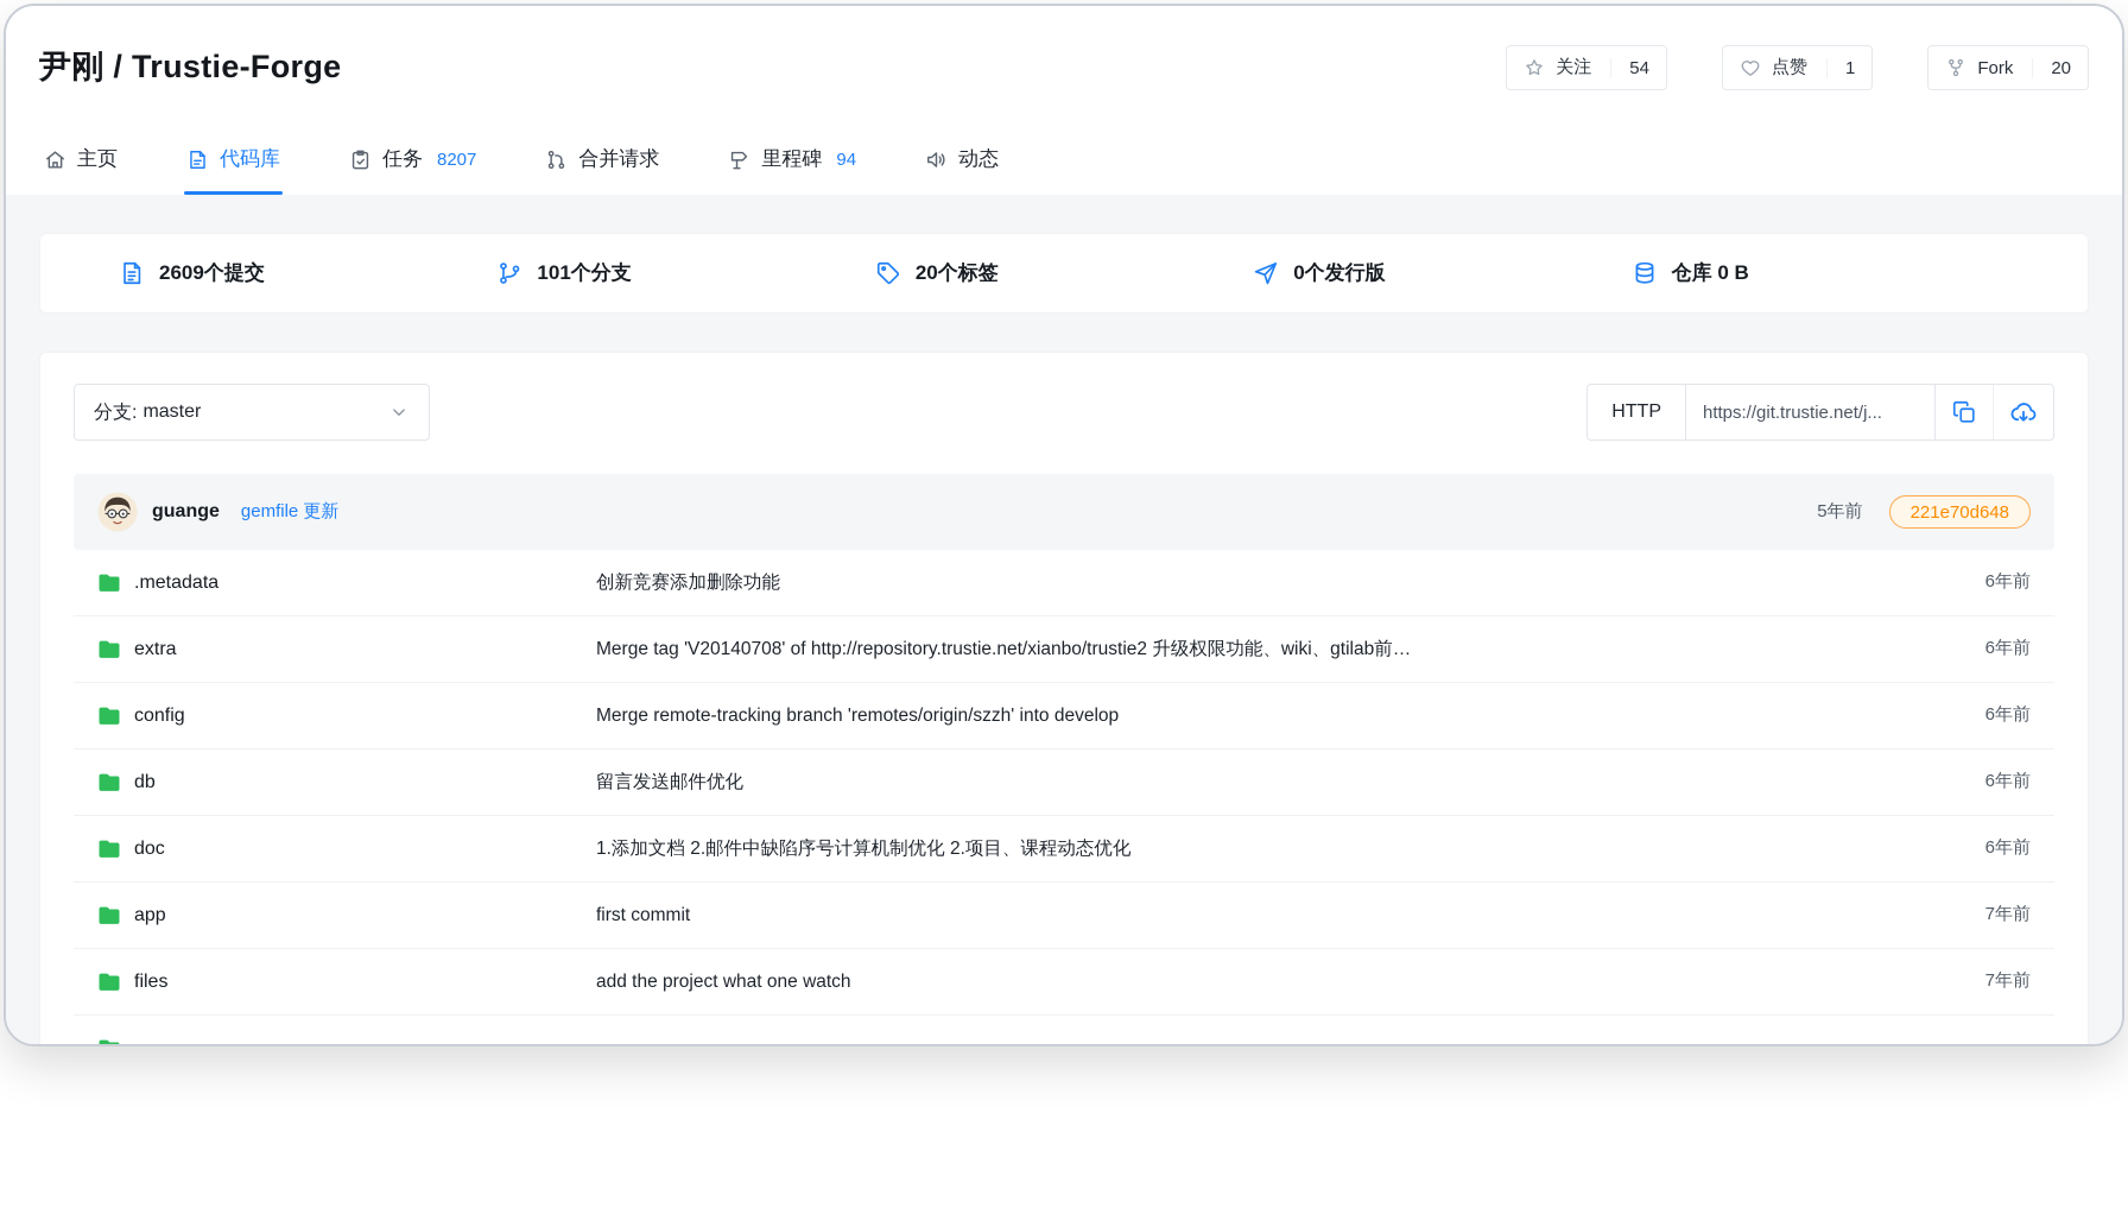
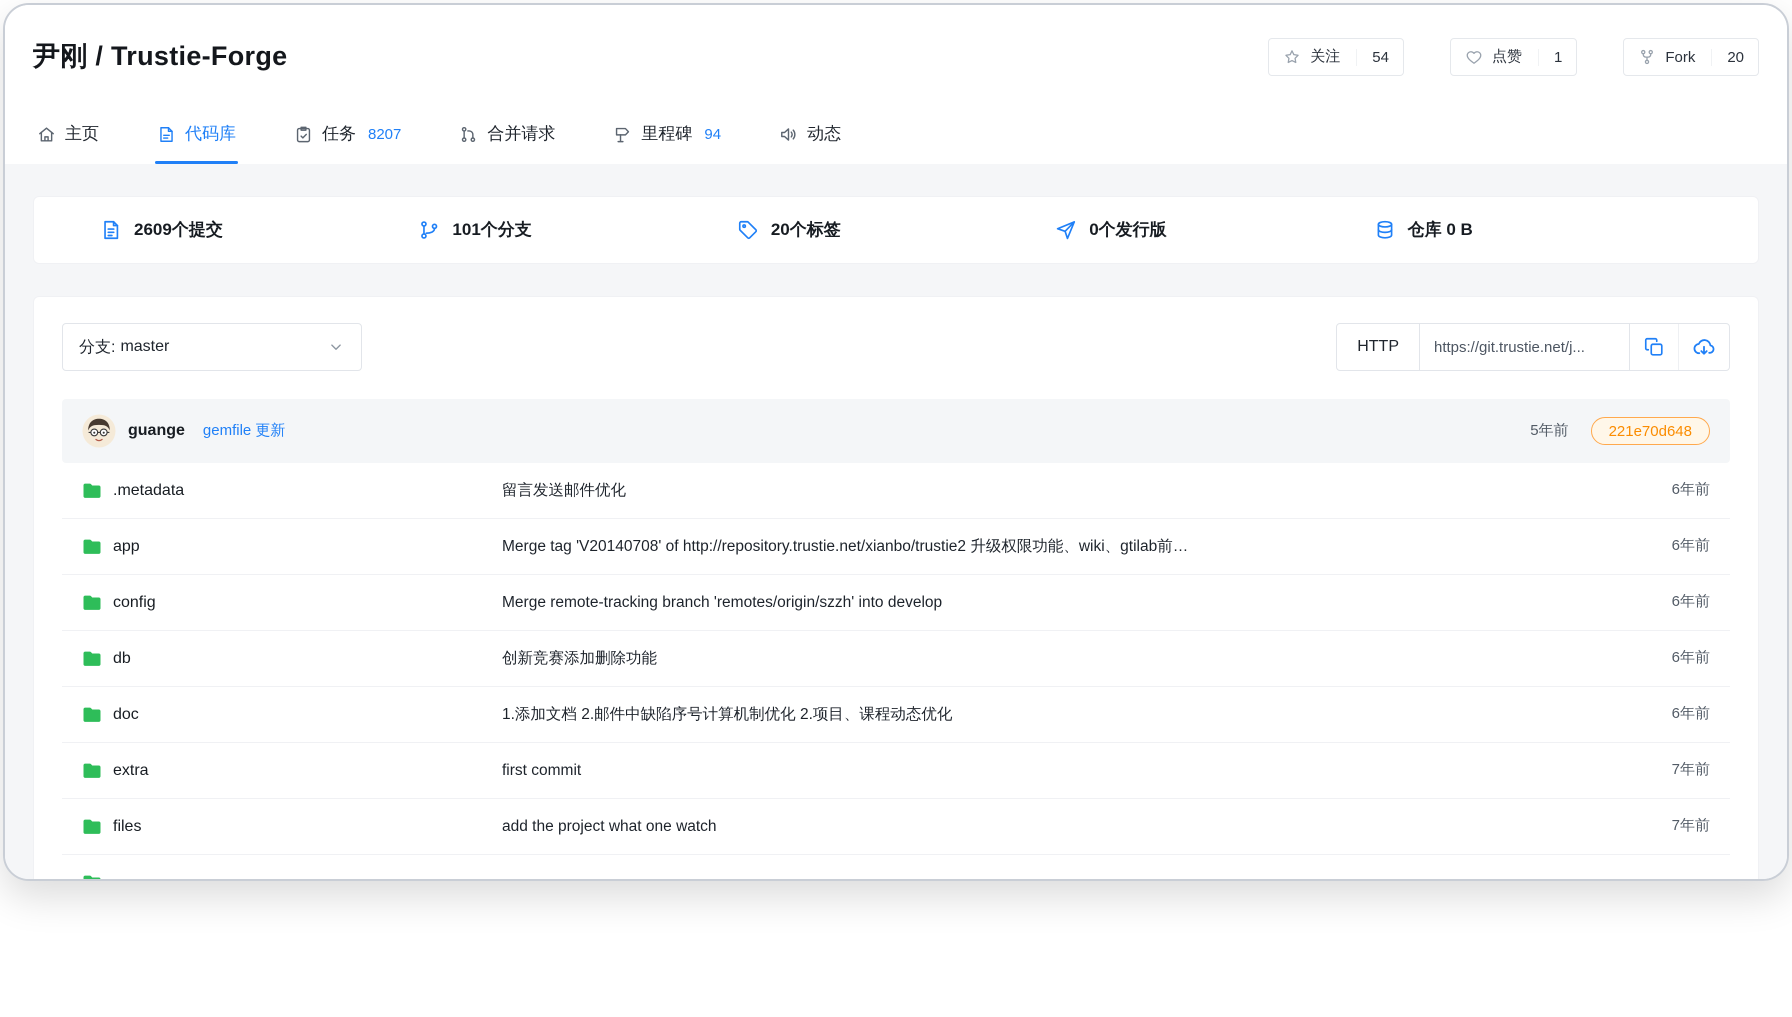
  尹刚 / Trustie-Forge
  关注
  54
  点赞
  1
  Fork
  20
  主页
  代码库
  任务
  8207
  合并请求
  里程碑
  94
  动态
  2609个提交
  101个分支
  20个标签
  0个发行版
  仓库 0 B
  分支:
  master
  HTTP
  https://git.trustie.net/j...
  guange
  gemfile 更新
  5年前
  221e70d648
  .metadata
- 创新竞赛添加删除功能
+ 留言发送邮件优化
  6年前
- extra
+ app
  Merge tag 'V20140708' of http://repository.trustie.net/xianbo/trustie2 升级权限功能、wiki、gtilab前…
  6年前
  config
  Merge remote-tracking branch 'remotes/origin/szzh' into develop
  6年前
  db
- 留言发送邮件优化
+ 创新竞赛添加删除功能
  6年前
  doc
  1.添加文档 2.邮件中缺陷序号计算机制优化 2.项目、课程动态优化
  6年前
- app
+ extra
  first commit
  7年前
  files
  add the project what one watch
  7年前
